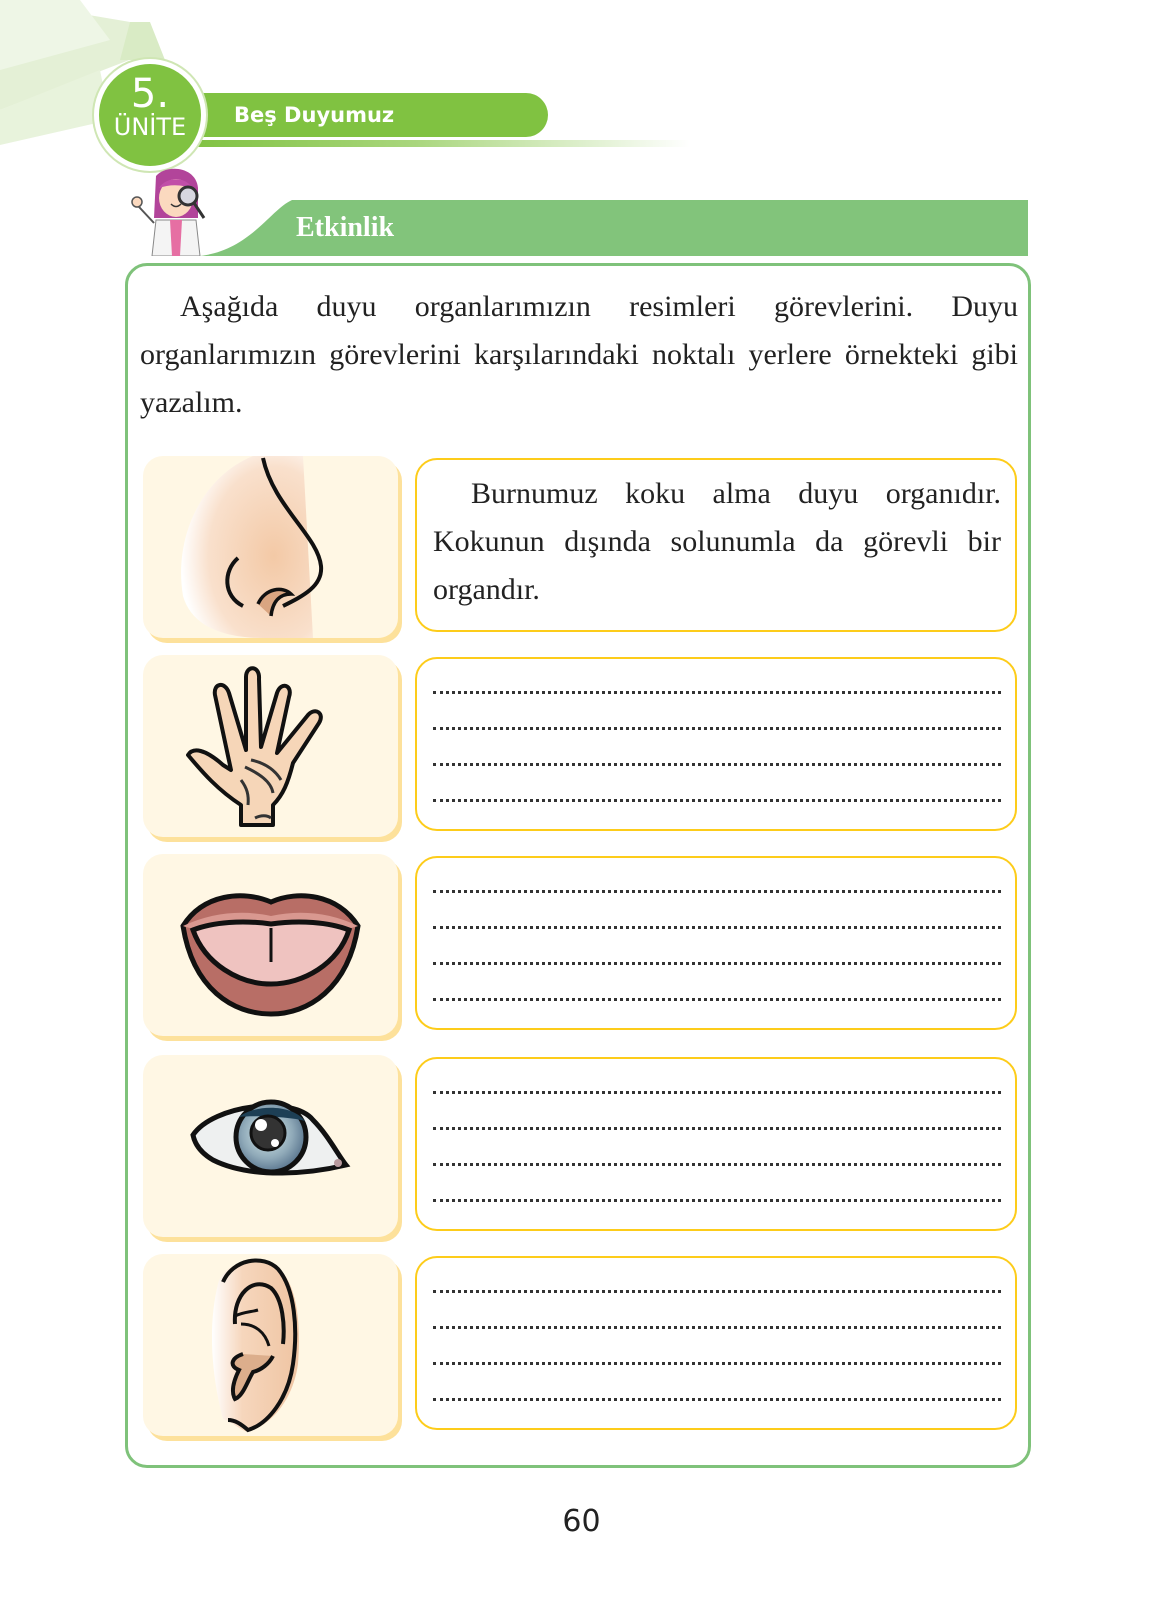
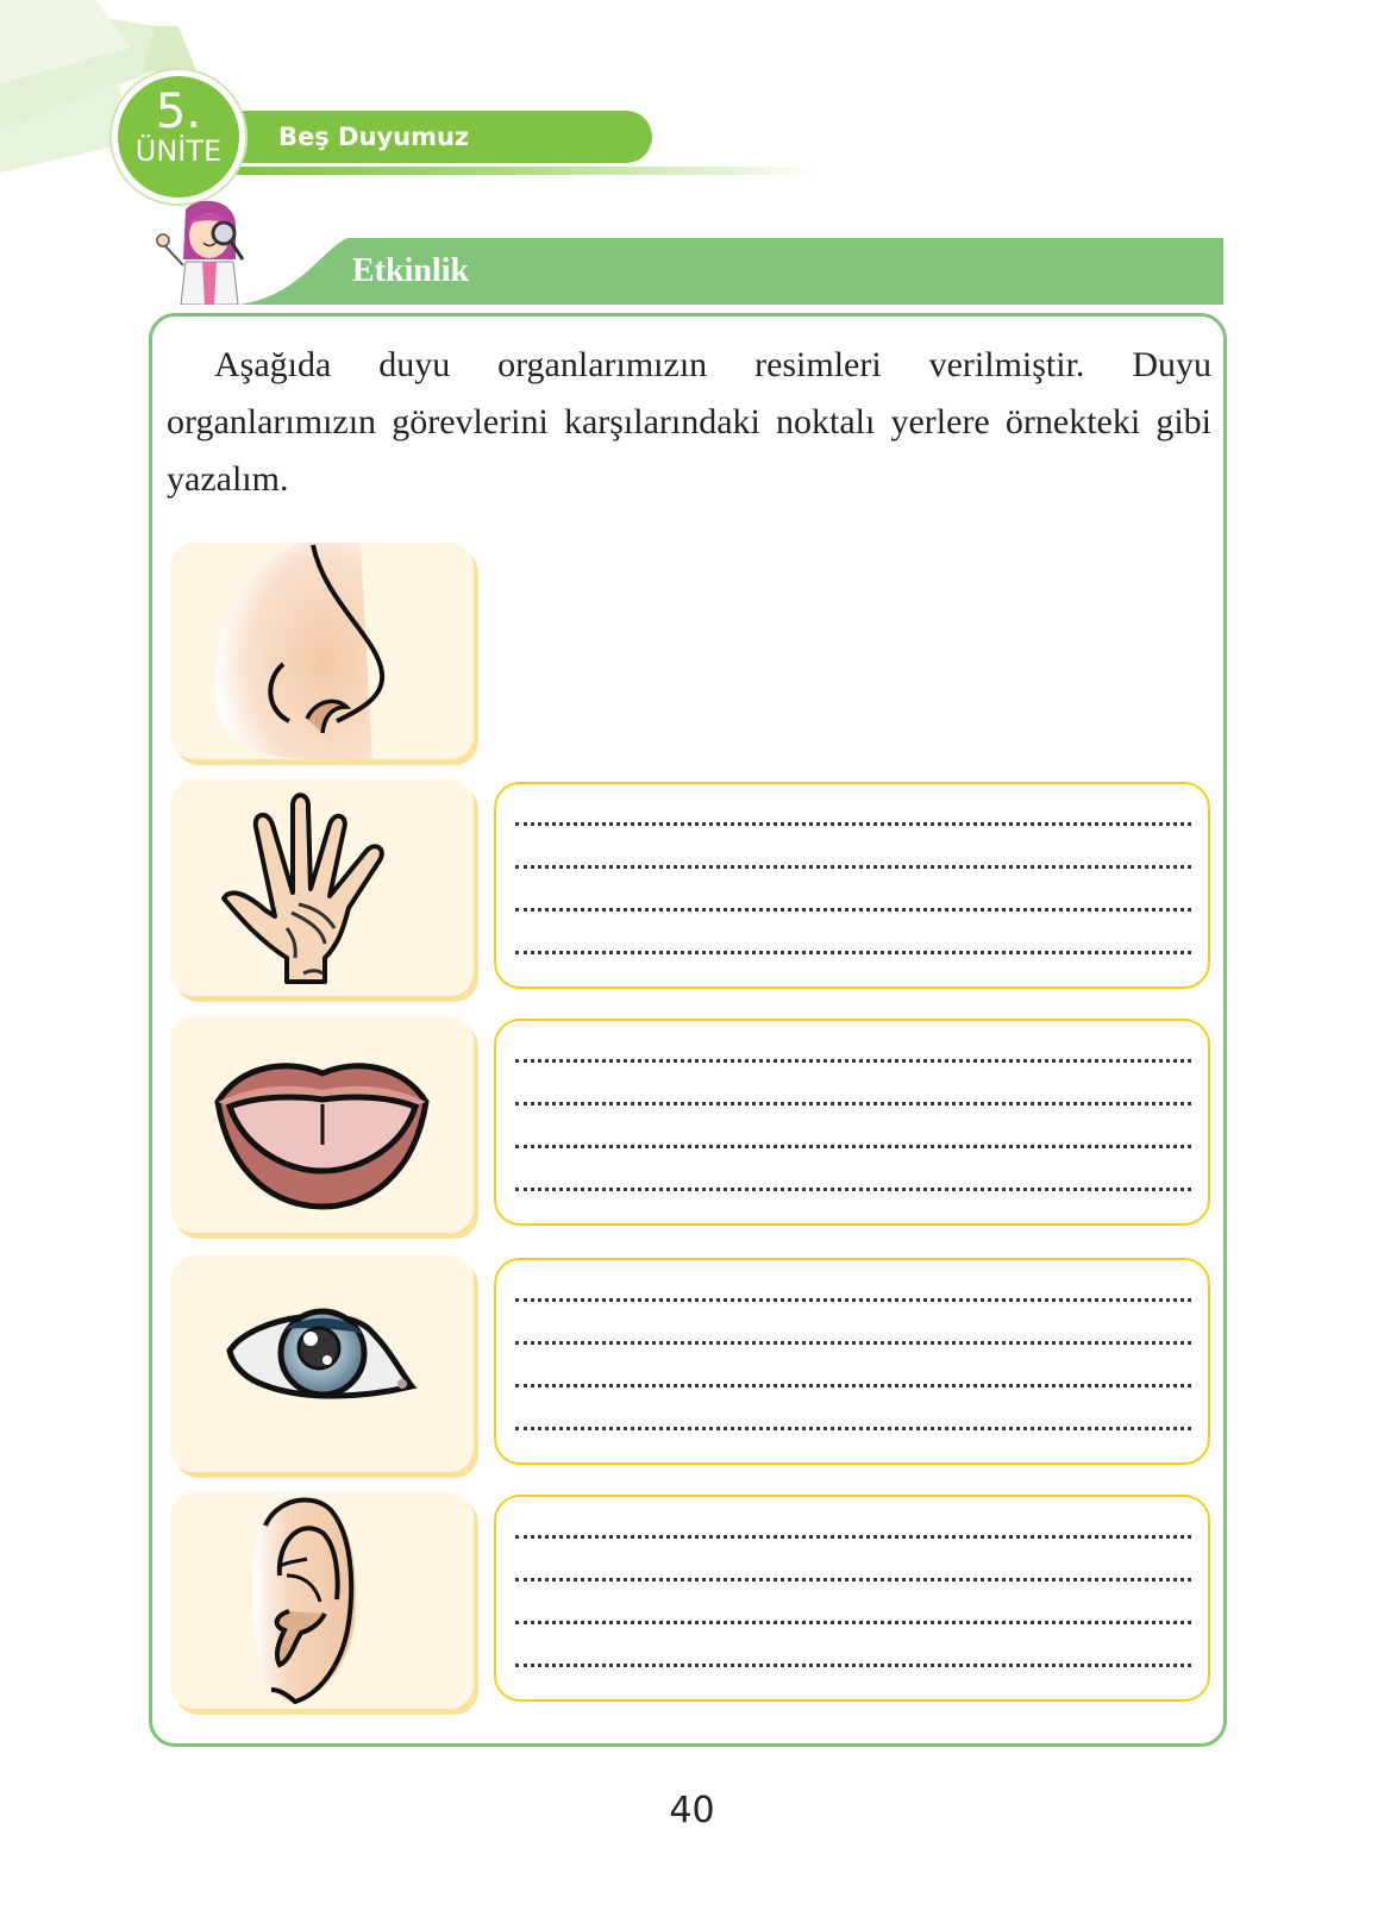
  5.
  ÜNİTE
  Beş Duyumuz
  Etkinlik
- Aşağıda duyu organlarımızın resimleri görevlerini. Duyu organlarımızın görevlerini karşılarındaki noktalı yerlere örnekteki gibi yazalım.
+ Aşağıda duyu organlarımızın resimleri verilmiştir. Duyu organlarımızın görevlerini karşılarındaki noktalı yerlere örnekteki gibi yazalım.
- Burnumuz koku alma duyu organıdır. Kokunun dışında solunumla da görevli bir organdır.
- 60
+ 40
